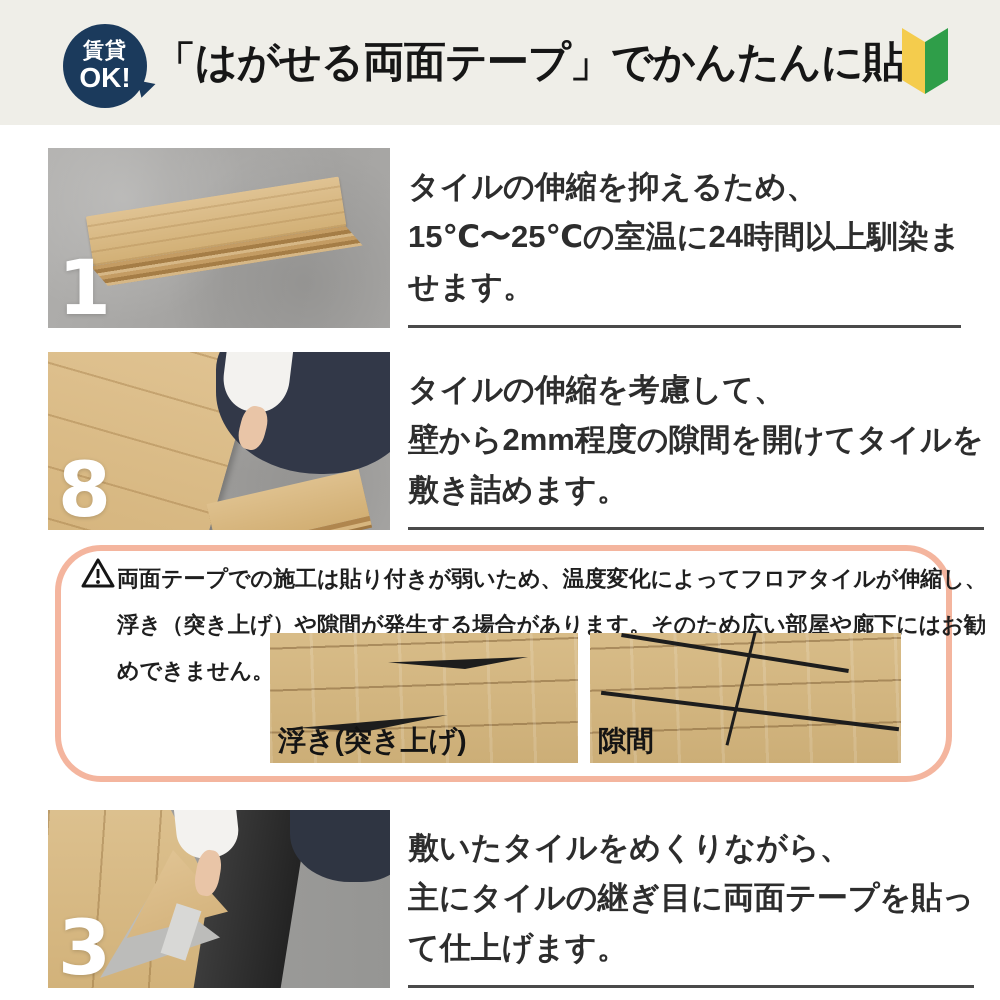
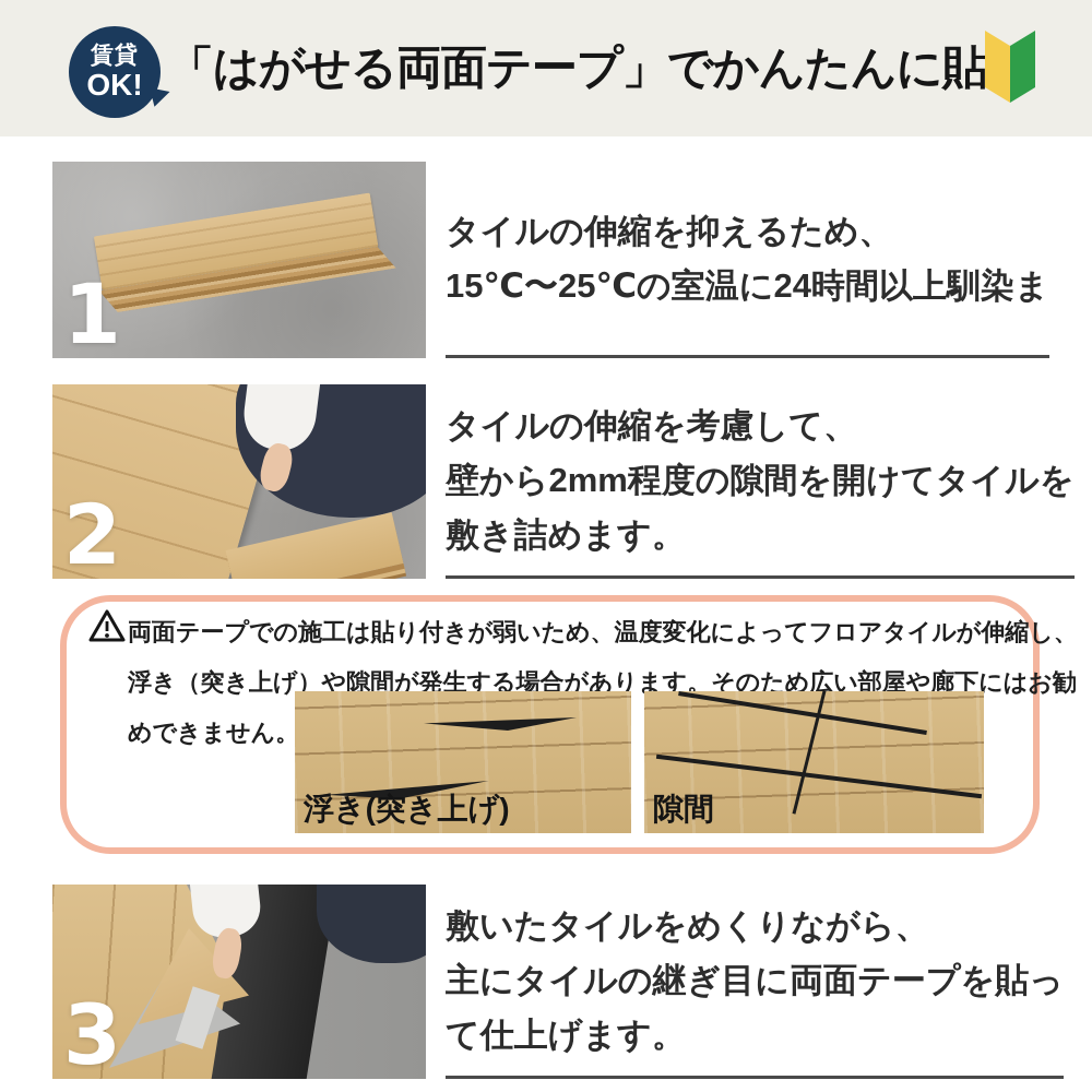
  賃貸
  OK!
  「はがせる両面テープ」でかんたんに貼
  1
  タイルの伸縮を抑えるため、
  15℃〜25℃の室温に24時間以上馴染ま
- せます。
- 8
+ 2
  タイルの伸縮を考慮して、
  壁から2mm程度の隙間を開けてタイルを
  敷き詰めます。
  両面テープでの施工は貼り付きが弱いため、温度変化によってフロアタイルが伸縮し、
  浮き（突き上げ）や隙間が発生する場合があります。そのため広い部屋や廊下にはお勧
  めできません。
  浮き(突き上げ)
  隙間
  3
  敷いたタイルをめくりながら、
  主にタイルの継ぎ目に両面テープを貼っ
  て仕上げます。
